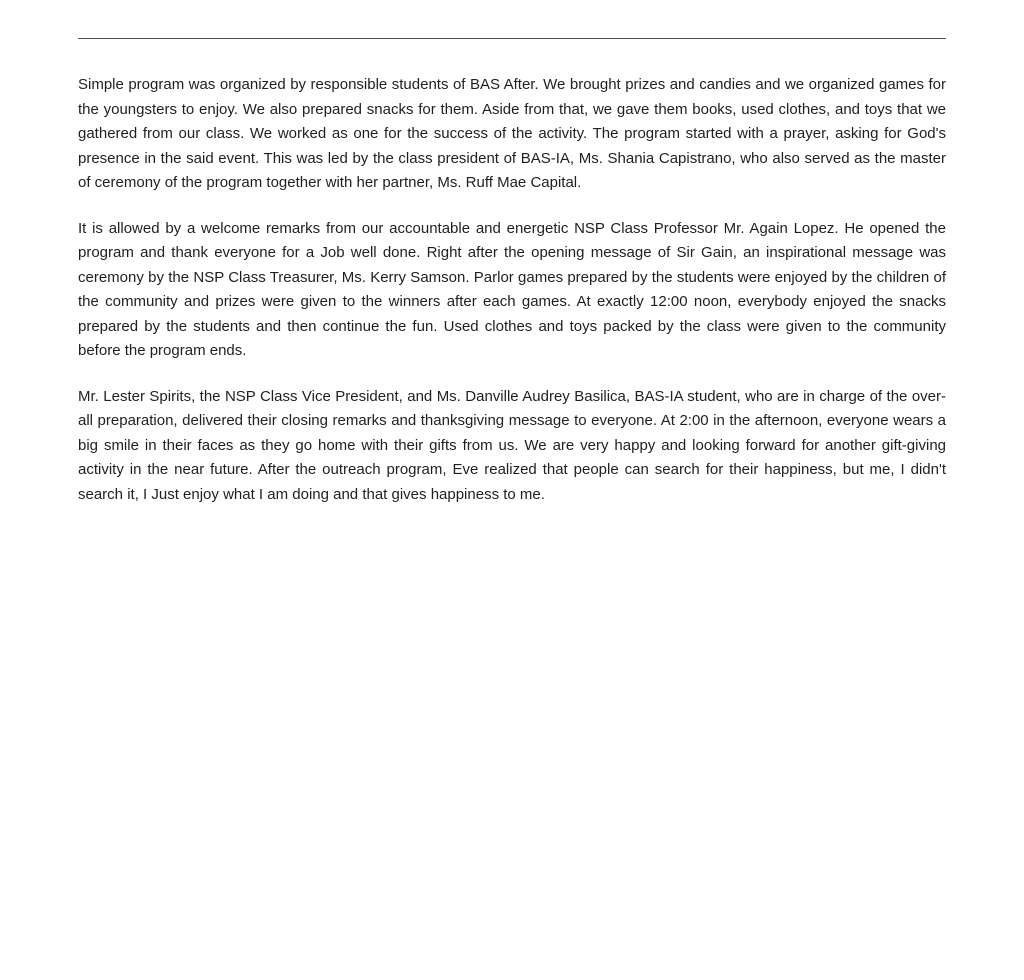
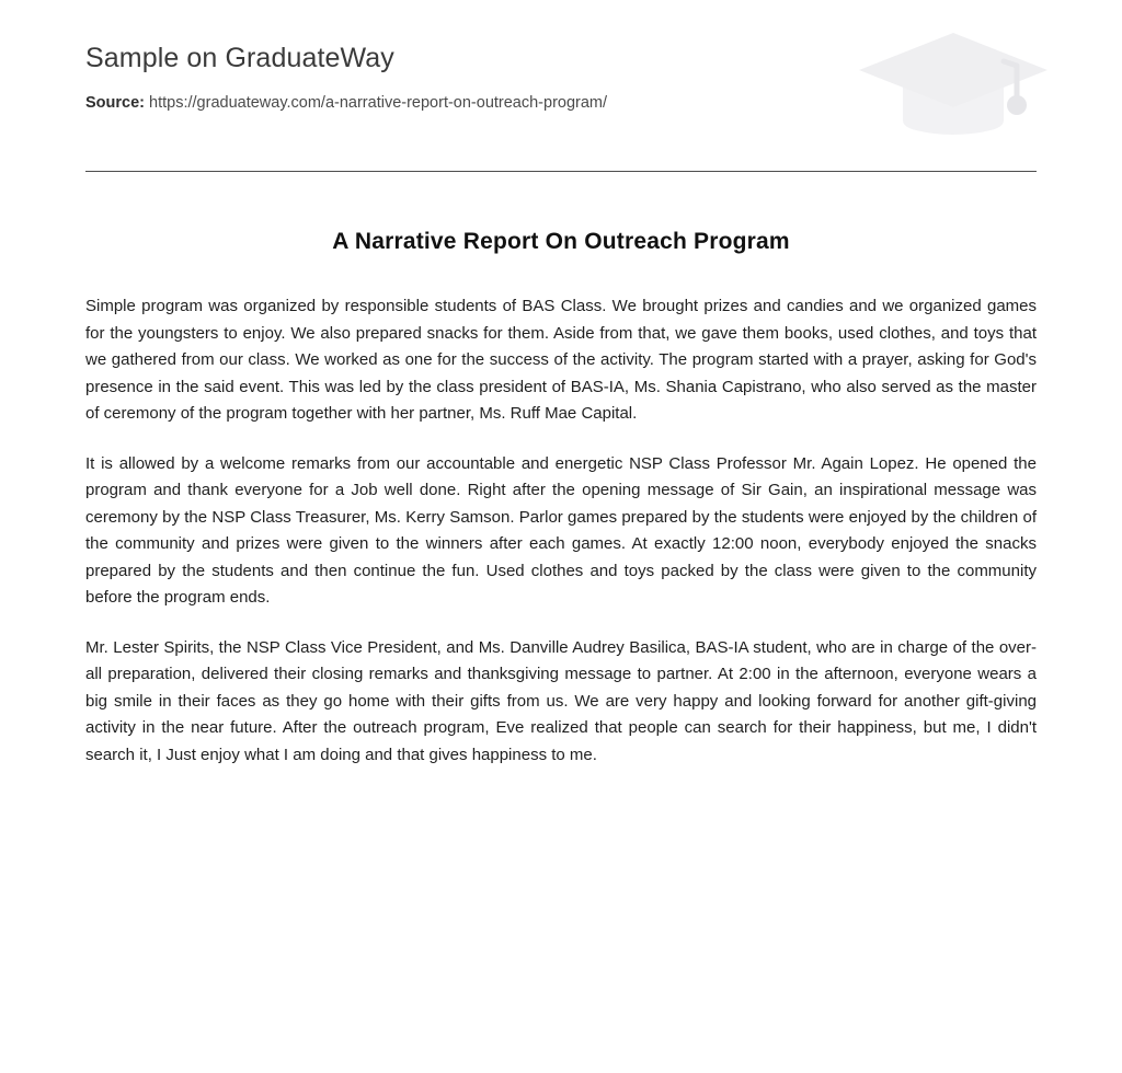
+ Sample on GraduateWay
+ Source: https://graduateway.com/a-narrative-report-on-outreach-program/
+ A Narrative Report On Outreach Program
- Simple program was organized by responsible students of BAS After. We brought prizes and candies and we organized games for the youngsters to enjoy. We also prepared snacks for them. Aside from that, we gave them books, used clothes, and toys that we gathered from our class. We worked as one for the success of the activity. The program started with a prayer, asking for God's presence in the said event. This was led by the class president of BAS-IA, Ms. Shania Capistrano, who also served as the master of ceremony of the program together with her partner, Ms. Ruff Mae Capital.
+ Simple program was organized by responsible students of BAS Class. We brought prizes and candies and we organized games for the youngsters to enjoy. We also prepared snacks for them. Aside from that, we gave them books, used clothes, and toys that we gathered from our class. We worked as one for the success of the activity. The program started with a prayer, asking for God's presence in the said event. This was led by the class president of BAS-IA, Ms. Shania Capistrano, who also served as the master of ceremony of the program together with her partner, Ms. Ruff Mae Capital.
  It is allowed by a welcome remarks from our accountable and energetic NSP Class Professor Mr. Again Lopez. He opened the program and thank everyone for a Job well done. Right after the opening message of Sir Gain, an inspirational message was ceremony by the NSP Class Treasurer, Ms. Kerry Samson. Parlor games prepared by the students were enjoyed by the children of the community and prizes were given to the winners after each games. At exactly 12:00 noon, everybody enjoyed the snacks prepared by the students and then continue the fun. Used clothes and toys packed by the class were given to the community before the program ends.
- Mr. Lester Spirits, the NSP Class Vice President, and Ms. Danville Audrey Basilica, BAS-IA student, who are in charge of the over-all preparation, delivered their closing remarks and thanksgiving message to everyone. At 2:00 in the afternoon, everyone wears a big smile in their faces as they go home with their gifts from us. We are very happy and looking forward for another gift-giving activity in the near future. After the outreach program, Eve realized that people can search for their happiness, but me, I didn't search it, I Just enjoy what I am doing and that gives happiness to me.
+ Mr. Lester Spirits, the NSP Class Vice President, and Ms. Danville Audrey Basilica, BAS-IA student, who are in charge of the over-all preparation, delivered their closing remarks and thanksgiving message to partner. At 2:00 in the afternoon, everyone wears a big smile in their faces as they go home with their gifts from us. We are very happy and looking forward for another gift-giving activity in the near future. After the outreach program, Eve realized that people can search for their happiness, but me, I didn't search it, I Just enjoy what I am doing and that gives happiness to me.
